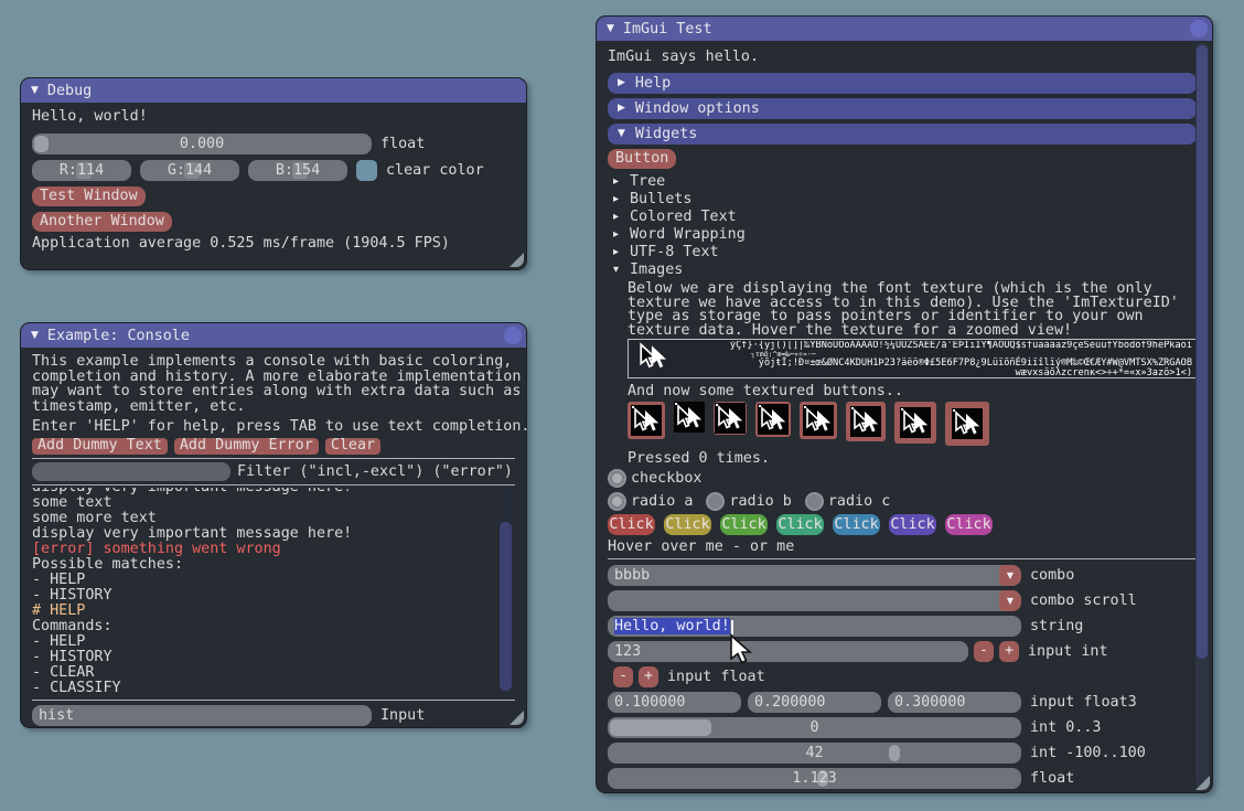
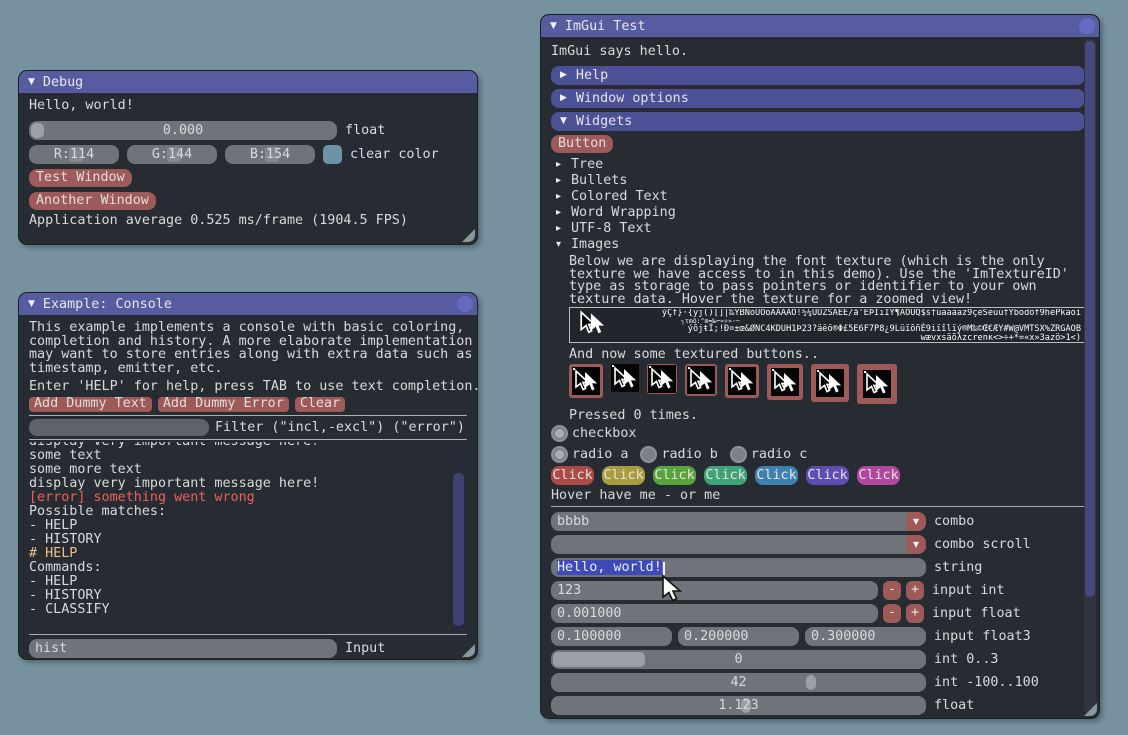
  ▼
  Debug
  Hello, world!
  0.000
  float
  R:114
  G:144
  B:154
  clear color
  Test Window
  Another Window
  Application average 0.525 ms/frame (1904.5 FPS)
  ▼
  Example: Console
  This example implements a console with basic coloring,
  completion and history. A more elaborate implementation
  may want to store entries along with extra data such as
  timestamp, emitter, etc.
  Enter 'HELP' for help, press TAB to use text completion.
  Add Dummy Text
  Add Dummy Error
  Clear
  Filter ("incl,-excl") ("error")
  display very important message here!
  some text
  some more text
  display very important message here!
  [error] something went wrong
  Possible matches:
  - HELP
  - HISTORY
  # HELP
  Commands:
  - HELP
  - HISTORY
- - CLEAR
  - CLASSIFY
  hist
  Input
  ▼
  ImGui Test
  ImGui says hello.
  ▶
  Help
  ▶
  Window options
  ▼
  Widgets
  Button
  ▸
  Tree
  ▸
  Bullets
  ▸
  Colored Text
  ▸
  Word Wrapping
  ▸
  UTF-8 Text
  ▾
  Images
  Below we are displaying the font texture (which is the only
  texture we have access to in this demo). Use the 'ImTextureID'
  type as storage to pass pointers or identifier to your own
  texture data. Hover the texture for a zoomed view!
  ýÇf}·{ÿj()[]|‰ÝBÑòÙÖóÃÂÀÄÒ!½¼ÙÚŽŠÅÉÊ/å'ÈÞÏïÎÝ¶ÄÖÜQ$š†ûàáâäz9çèŠéùú†Ýbõdôf9hêPkãóí
  ┐τmö:^m=‱⌐«÷»·─
  ýõjŧİ;!Đ¤±œ&ØNC4KDUH1Þ23?äëö®Φ£5E6F7P8¿9LüïõñÉ9iïîlïý®M‰©Œ€ÆY#W@VMTSX%ZRGAOB
  wævxsäõλzcrenĸ<>÷+*=«x»3azö>1<)
  And now some textured buttons..
  Pressed 0 times.
  checkbox
  radio a
  radio b
  radio c
  Click
  Click
  Click
  Click
  Click
  Click
  Click
- Hover over me - or me
+ Hover have me - or me
  bbbb
  ▼
  combo
  ▼
  combo scroll
  Hello, world!
  string
  123
  -
  +
  input int
+ 0.001000
  -
  +
  input float
  0.100000
  0.200000
  0.300000
  input float3
  0
  int 0..3
  42
  int -100..100
  1.123
  float
